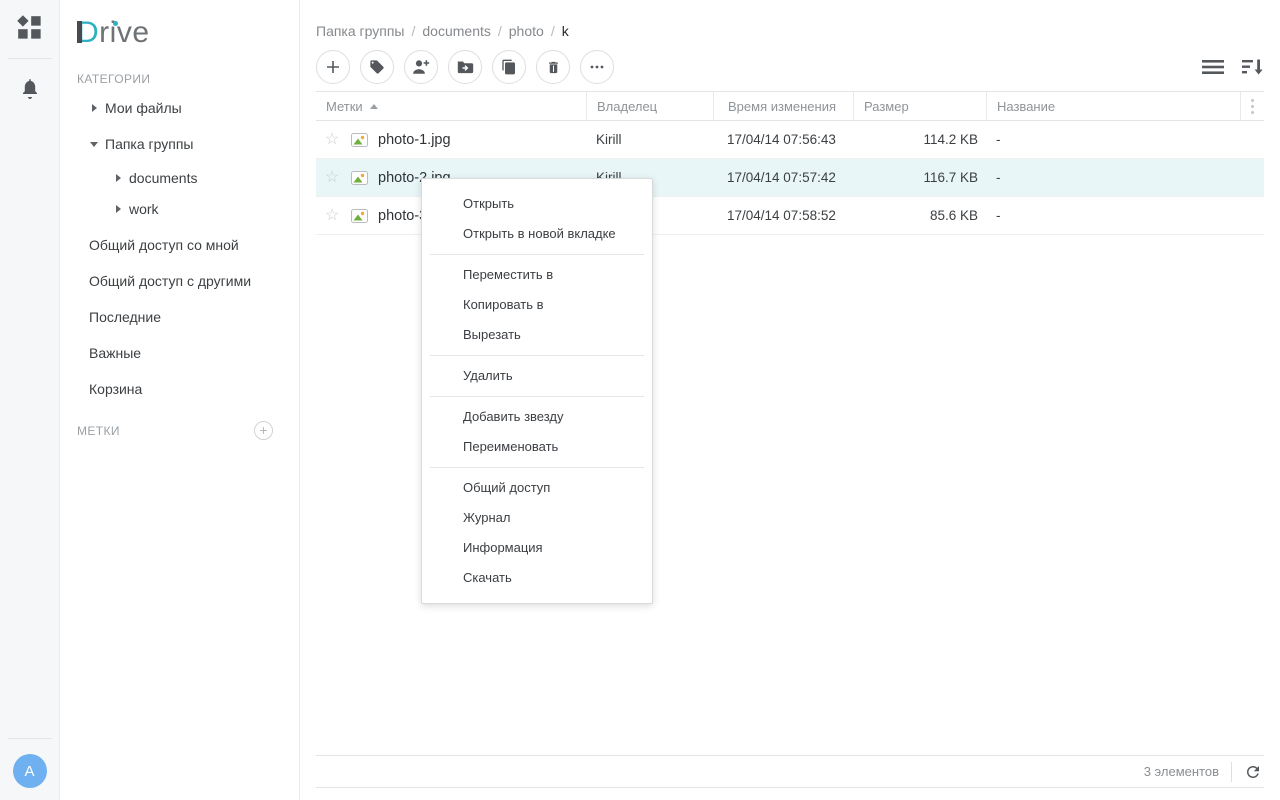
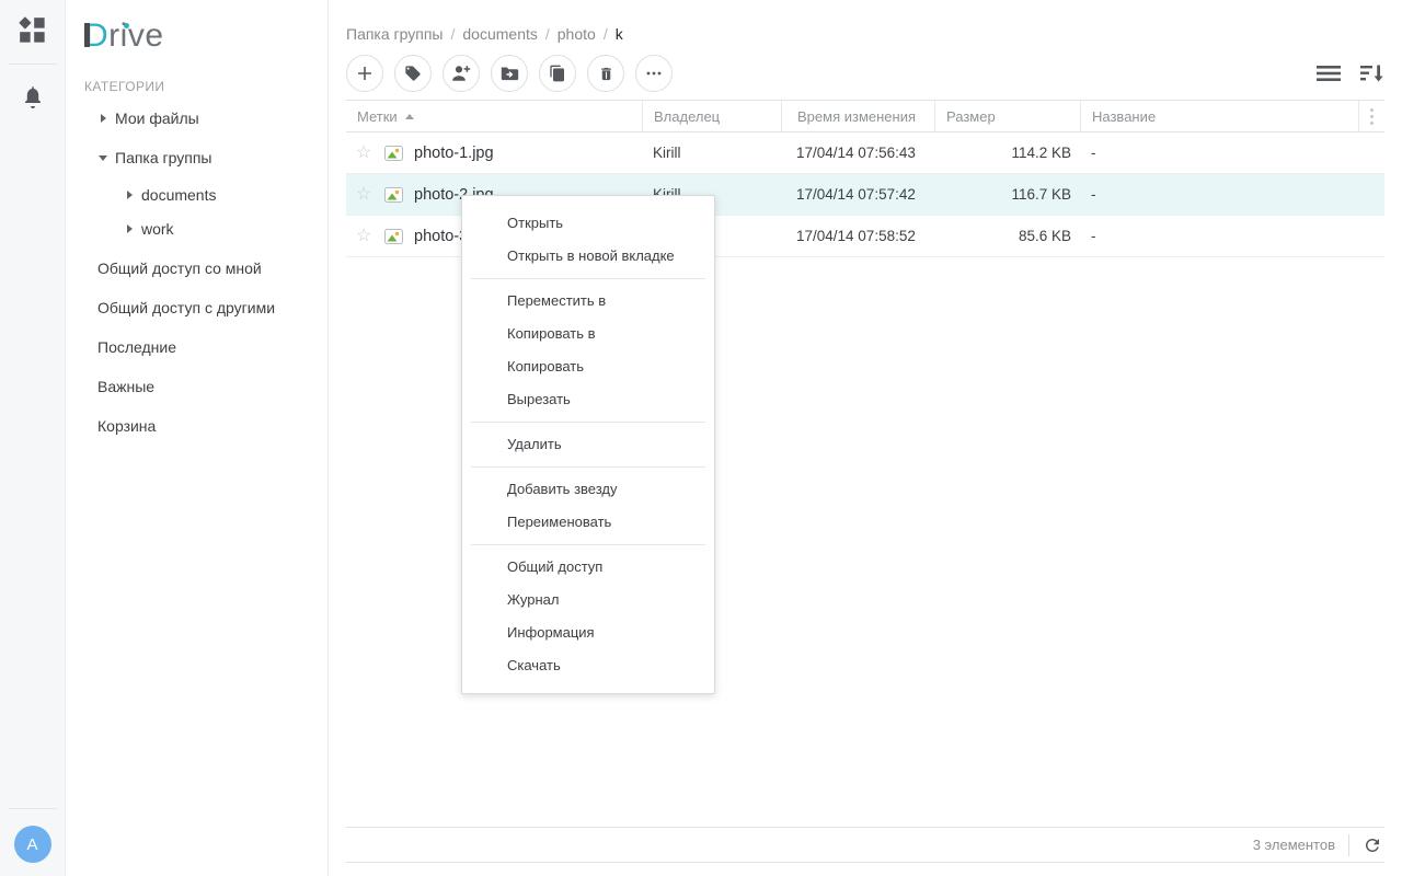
  A
  D
  rive
  КАТЕГОРИИ
  Мои файлы
  Папка группы
  documents
  work
  Общий доступ со мной
  Общий доступ с другими
  Последние
  Важные
  Корзина
- МЕТКИ
- +
  Папка группы
  /
  documents
  /
  photo
  /
  k
  Метки
  Владелец
  Время изменения
  Размер
  Название
  ☆
  photo-1.jpg
  Kirill
  17/04/14 07:56:43
  114.2 KB
  -
  ☆
  17/04/14 07:57:42
  116.7 KB
  -
  ☆
  17/04/14 07:58:52
  85.6 KB
  -
  3 элементов
  Открыть
  Открыть в новой вкладке
  Переместить в
  Копировать в
+ Копировать
  Вырезать
  Удалить
  Добавить звезду
  Переименовать
  Общий доступ
  Журнал
  Информация
  Скачать
